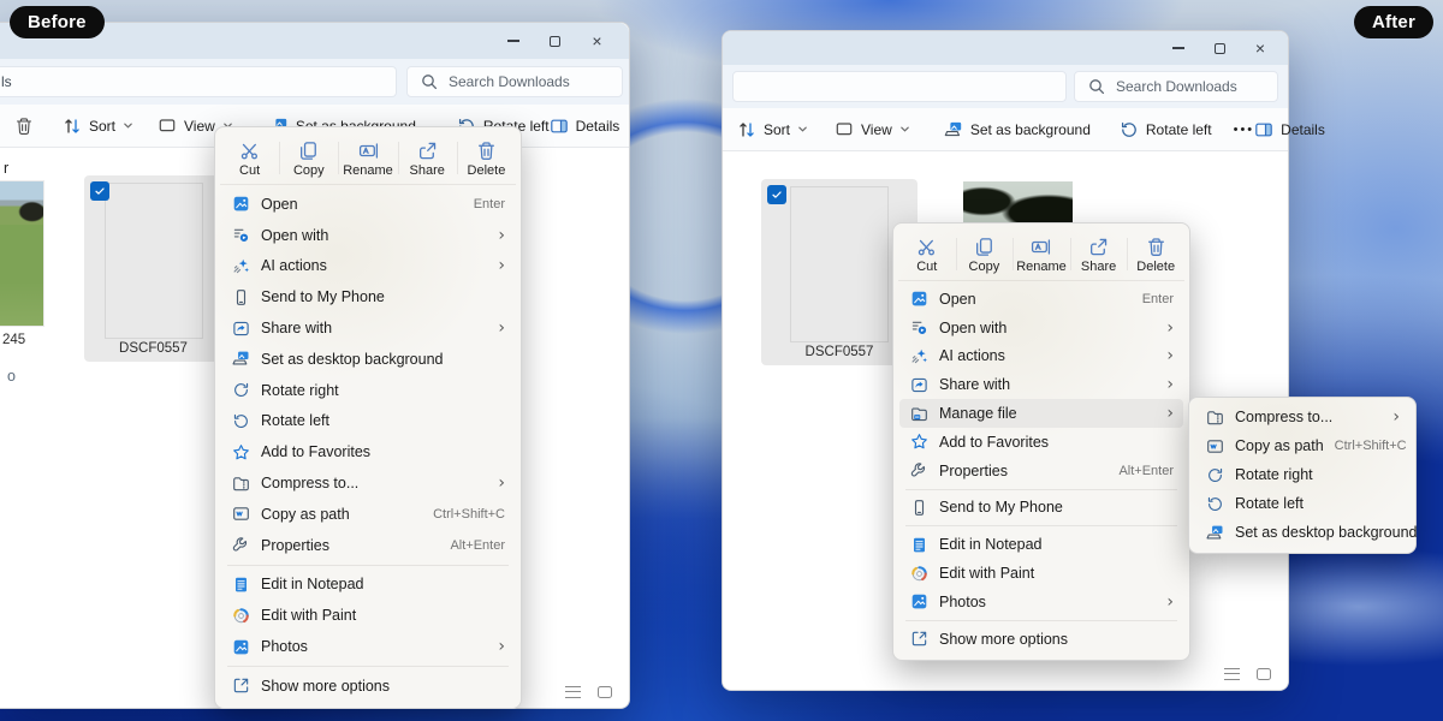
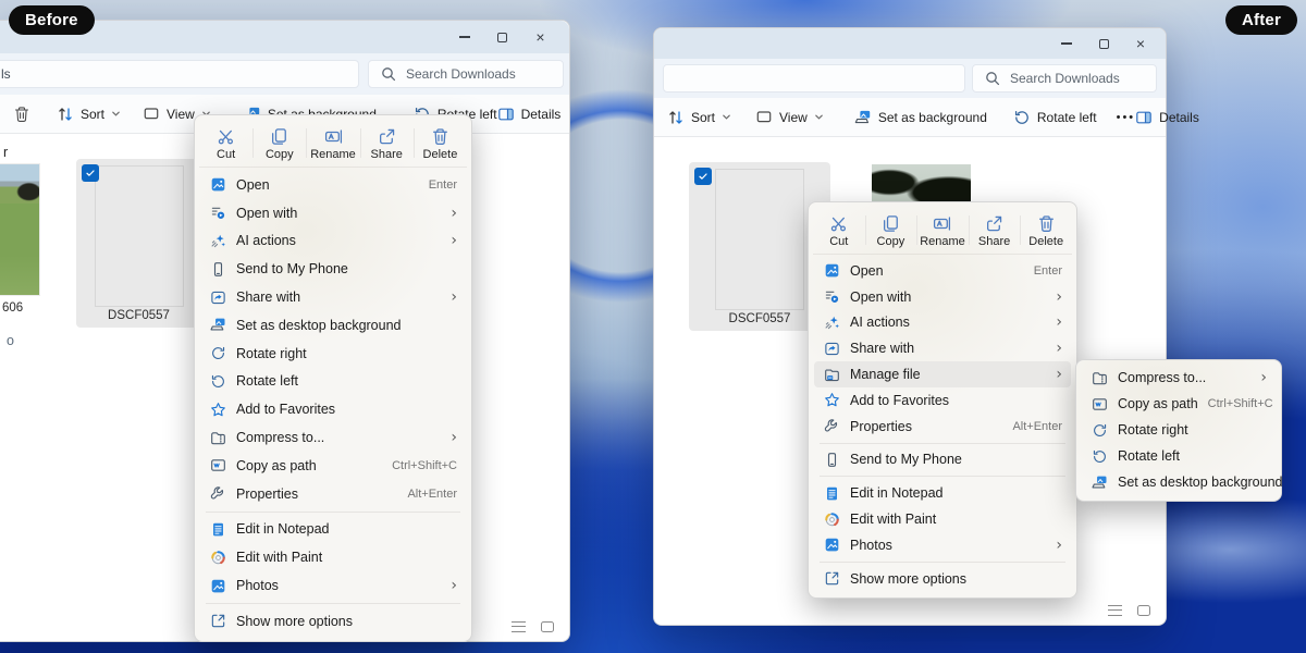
  Before
  After
  ×
  ls
  Search Downloads
  Sort
  View
  Details
  r
- 245
+ 606
  o
  DSCF0557
  ×
  Search Downloads
  Sort
  View
  Set as background
  Rotate left
  •••
  Details
  DSCF0557
  Cut
  Copy
  Rename
  Share
  Delete
  Open
  Enter
  Open with
  ›
  AI actions
  ›
  Send to My Phone
  Share with
  ›
  Set as desktop background
  Rotate right
  Rotate left
  Add to Favorites
  Compress to...
  ›
  Copy as path
  Ctrl+Shift+C
  Properties
  Alt+Enter
  Edit in Notepad
  Edit with Paint
  Photos
  ›
  Show more options
  Cut
  Copy
  Rename
  Share
  Delete
  Open
  Enter
  Open with
  ›
  AI actions
  ›
  Share with
  ›
  Manage file
  ›
  Add to Favorites
  Properties
  Alt+Enter
  Send to My Phone
  Edit in Notepad
  Edit with Paint
  Photos
  ›
  Show more options
  Compress to...
  ›
  Copy as path
  Ctrl+Shift+C
  Rotate right
  Rotate left
  Set as desktop background
